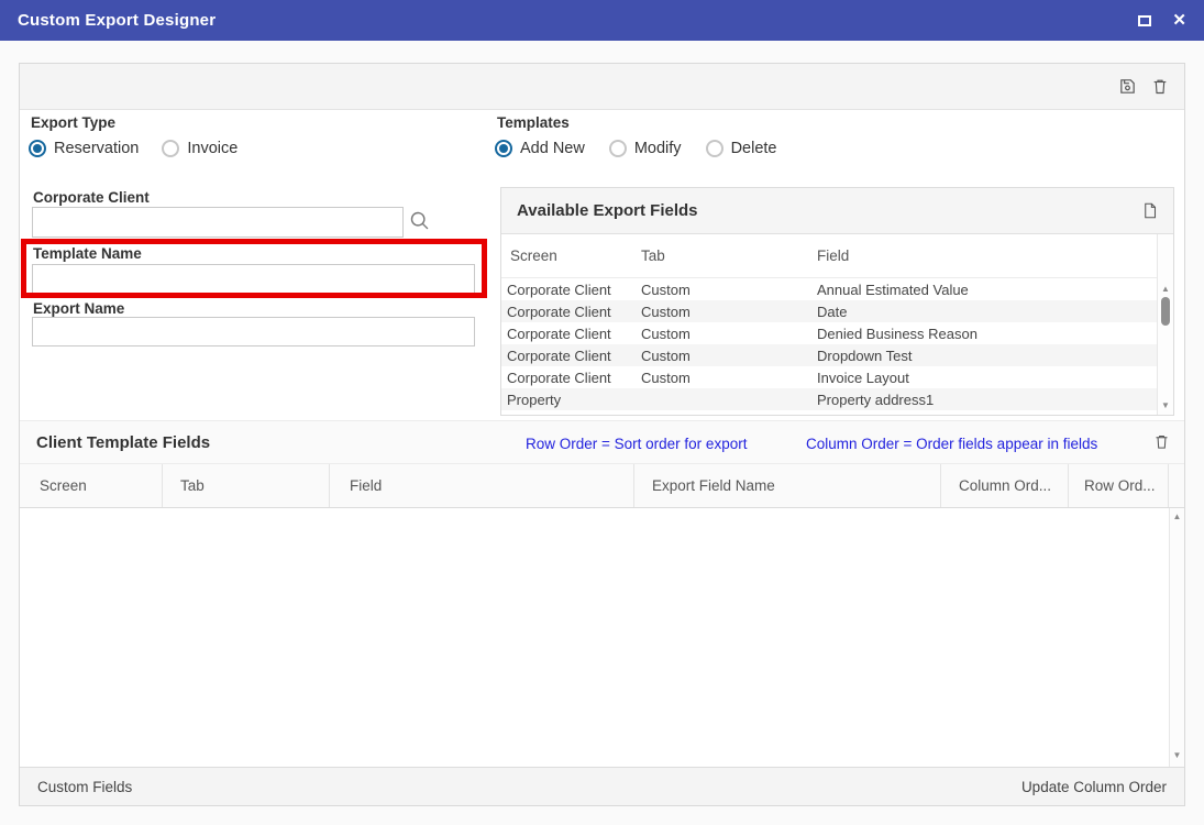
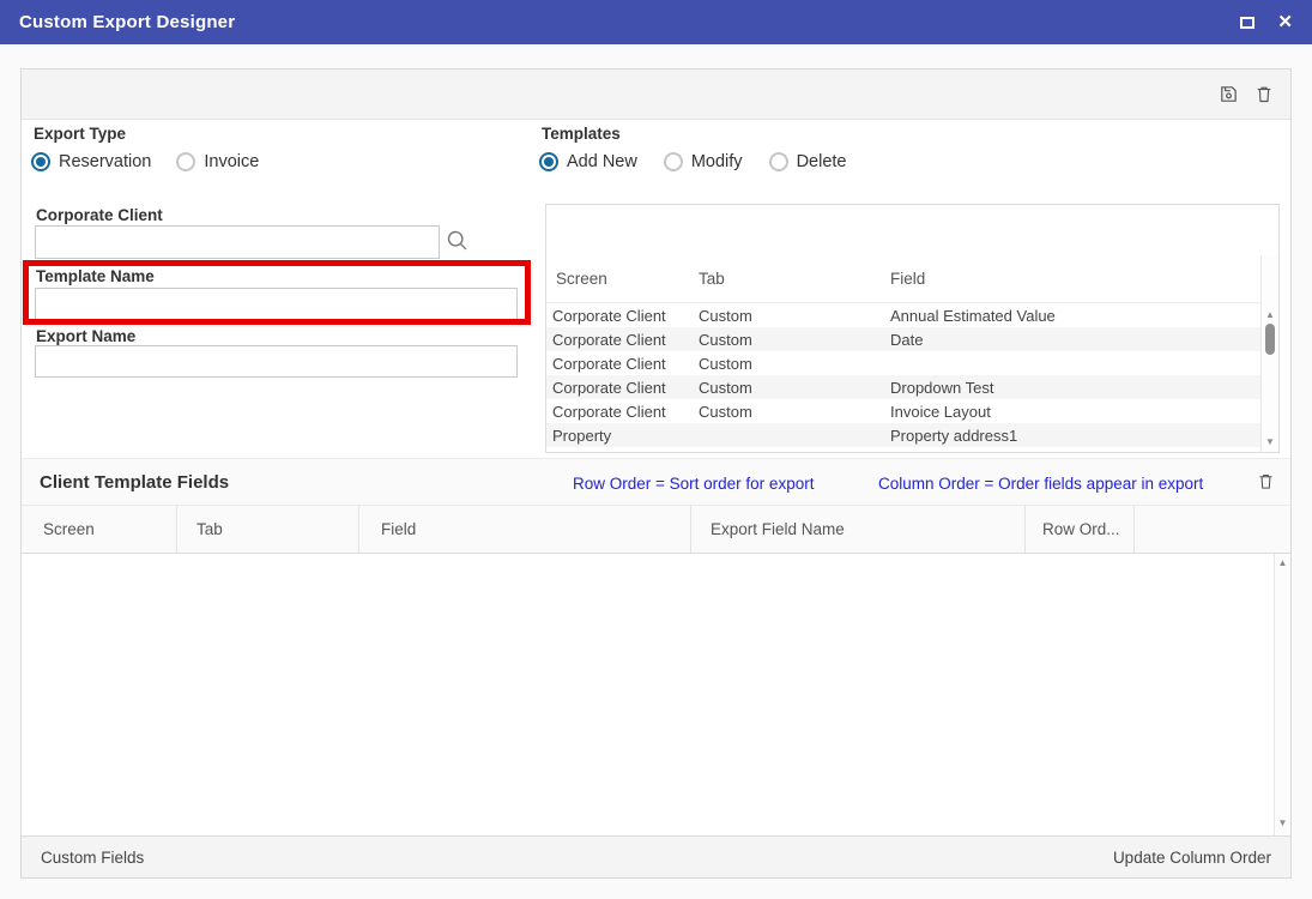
  Custom Export Designer
  ✕
  Export Type
  Reservation
  Invoice
  Templates
  Add New
  Modify
  Delete
  Corporate Client
  Template Name
  Export Name
- Available Export Fields
  Screen
  Tab
  Field
  Corporate Client
  Custom
  Annual Estimated Value
  Corporate Client
  Custom
  Date
  Corporate Client
  Custom
- Denied Business Reason
  Corporate Client
  Custom
  Dropdown Test
  Corporate Client
  Custom
  Invoice Layout
  Property
  Property address1
  ▲
  ▼
  Client Template Fields
  Row Order = Sort order for export
- Column Order = Order fields appear in fields
+ Column Order = Order fields appear in export
  Screen
  Tab
  Field
  Export Field Name
- Column Ord...
  Row Ord...
  ▲
  ▼
  Custom Fields
  Update Column Order
